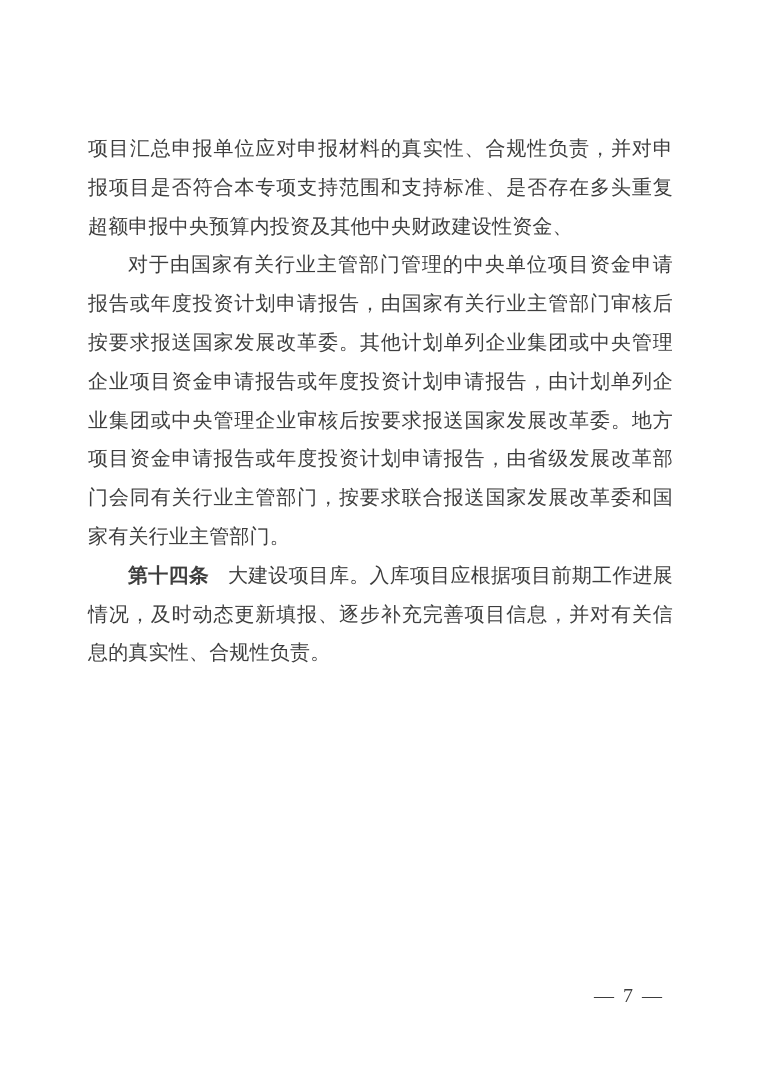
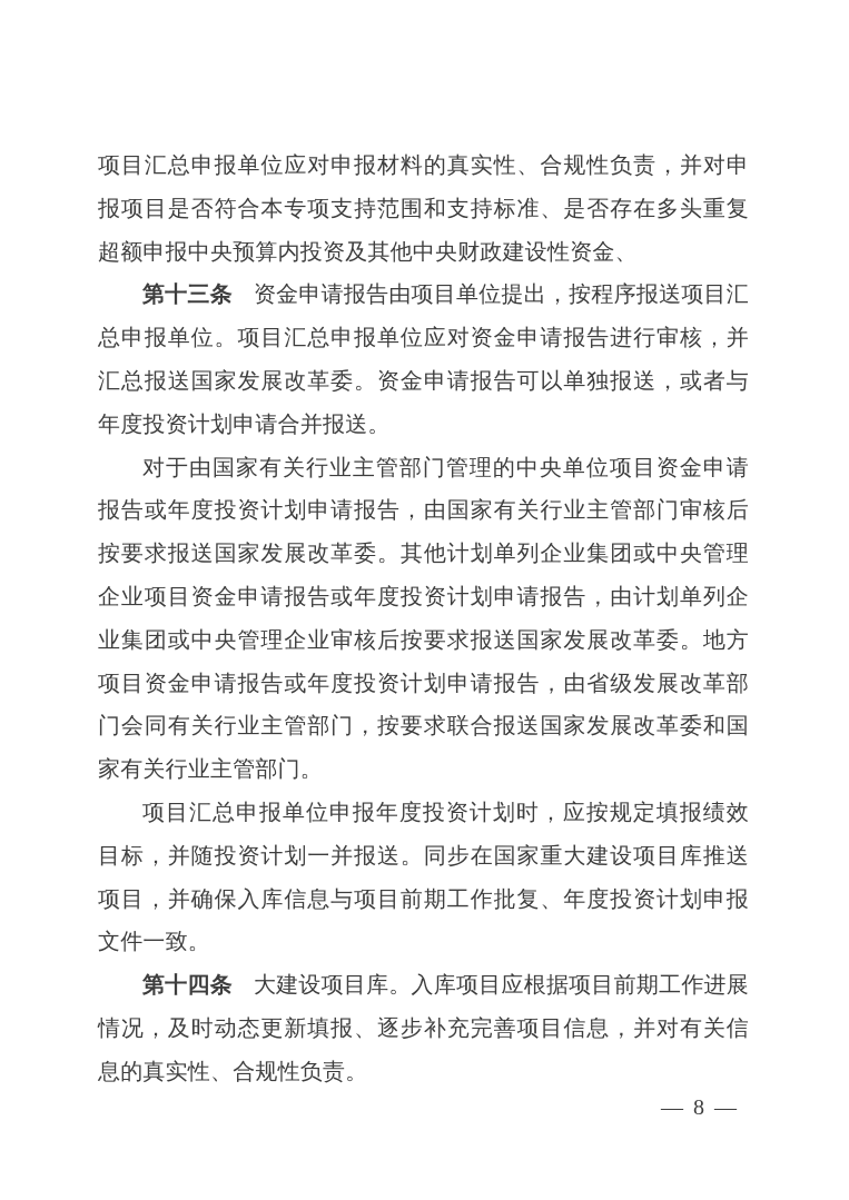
  项目汇总申报单位应对申报材料的真实性、合规性负责，并对申报项目是否符合本专项支持范围和支持标准、是否存在多头重复超额申报中央预算内投资及其他中央财政建设性资金、
+ 第十三条 资金申请报告由项目单位提出，按程序报送项目汇总申报单位。项目汇总申报单位应对资金申请报告进行审核，并汇总报送国家发展改革委。资金申请报告可以单独报送，或者与年度投资计划申请合并报送。
  对于由国家有关行业主管部门管理的中央单位项目资金申请报告或年度投资计划申请报告，由国家有关行业主管部门审核后按要求报送国家发展改革委。其他计划单列企业集团或中央管理企业项目资金申请报告或年度投资计划申请报告，由计划单列企业集团或中央管理企业审核后按要求报送国家发展改革委。地方项目资金申请报告或年度投资计划申请报告，由省级发展改革部门会同有关行业主管部门，按要求联合报送国家发展改革委和国家有关行业主管部门。
+ 项目汇总申报单位申报年度投资计划时，应按规定填报绩效目标，并随投资计划一并报送。同步在国家重大建设项目库推送项目，并确保入库信息与项目前期工作批复、年度投资计划申报文件一致。
  第十四条 大建设项目库。入库项目应根据项目前期工作进展情况，及时动态更新填报、逐步补充完善项目信息，并对有关信息的真实性、合规性负责。
- — 7 —
+ — 8 —
